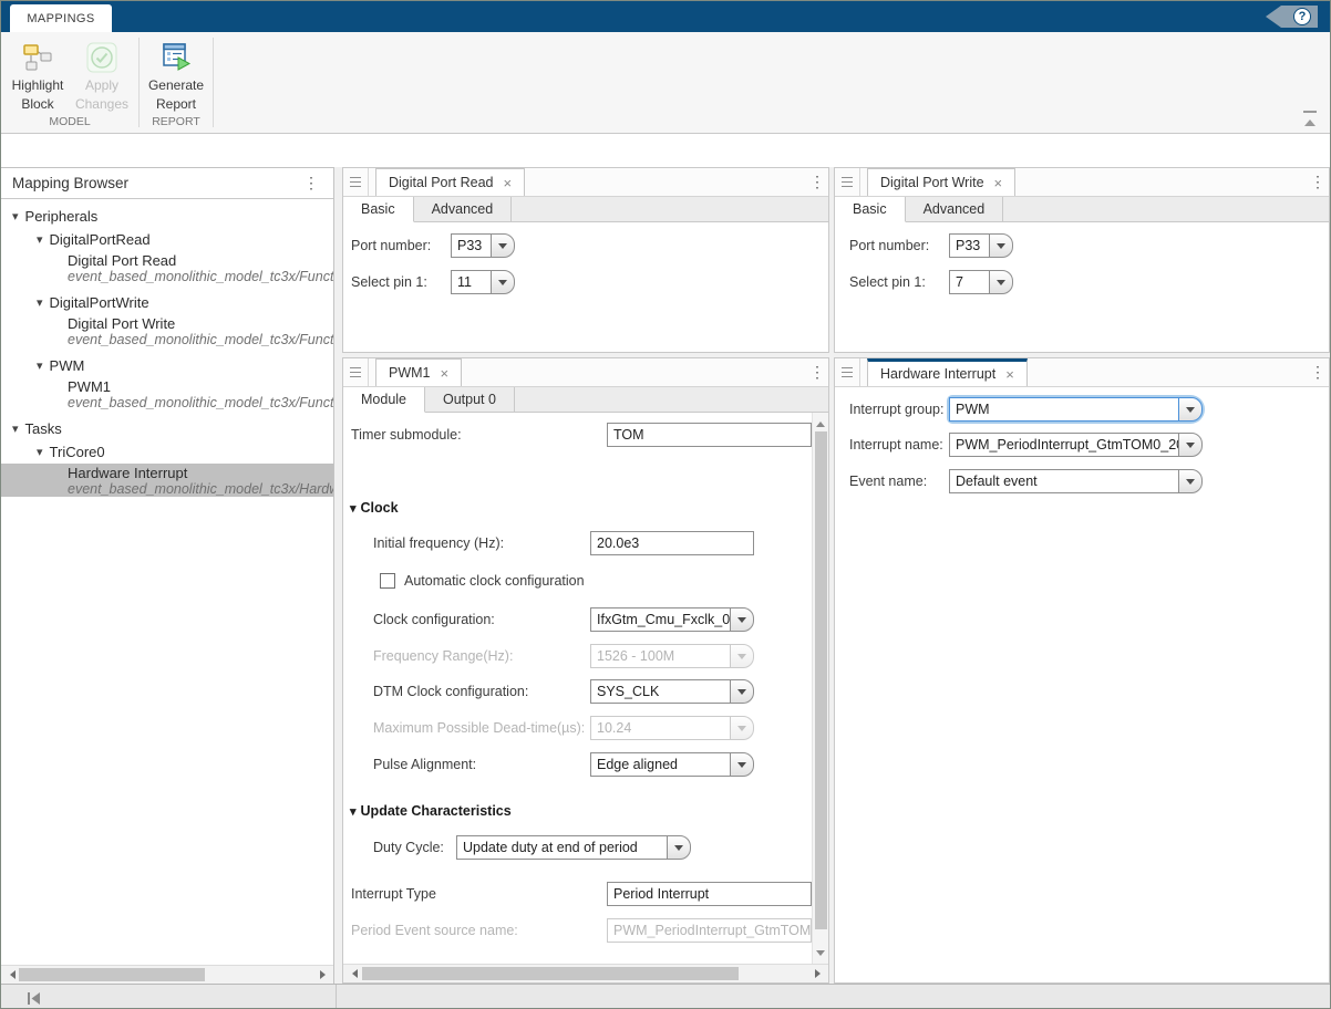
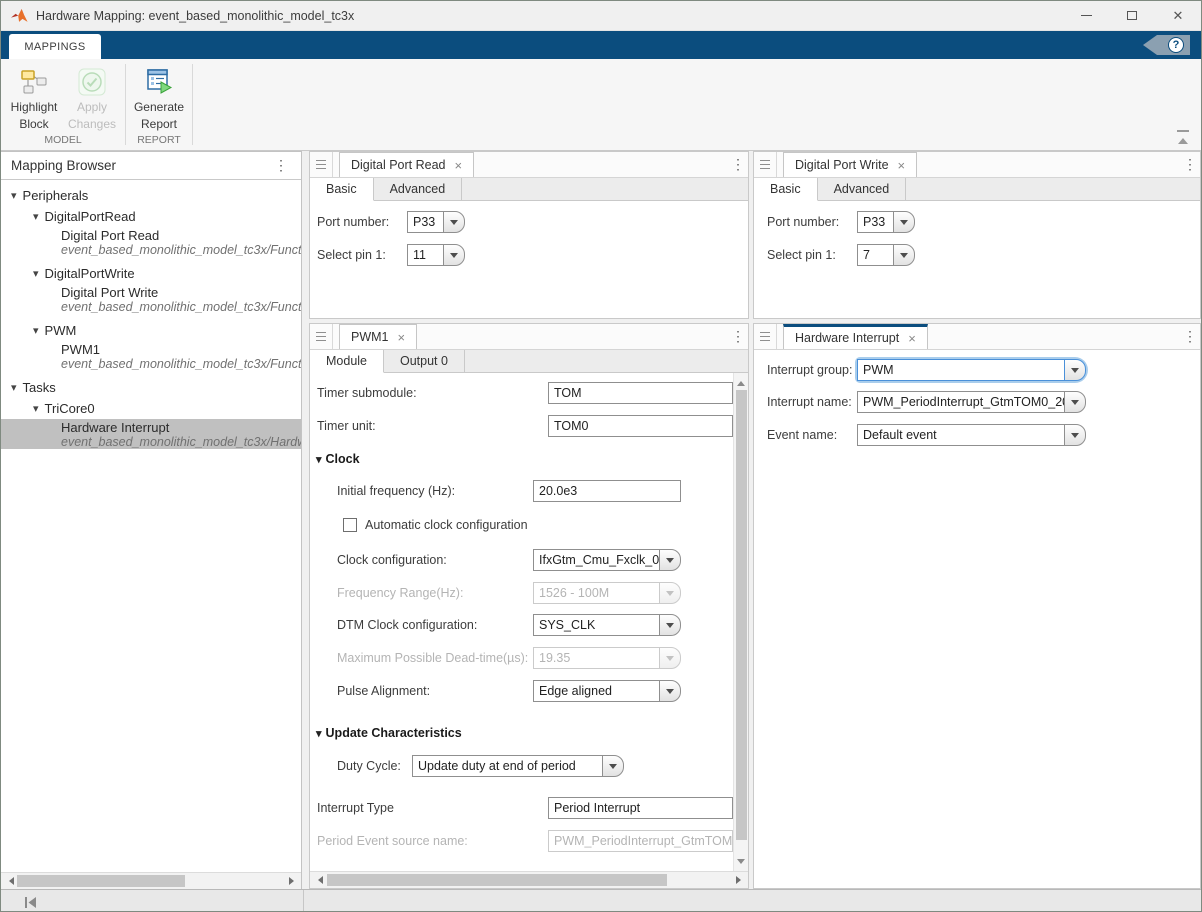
+ Hardware Mapping: event_based_monolithic_model_tc3x
+ ✕
  MAPPINGS
  ?
  Highlight
  Block
  Apply
  Changes
  MODEL
  Generate
  Report
  REPORT
  Mapping Browser
  ⋮
  ▾
  Peripherals
  ▾
  DigitalPortRead
  Digital Port Read
  event_based_monolithic_model_tc3x/Funct
  ▾
  DigitalPortWrite
  Digital Port Write
  event_based_monolithic_model_tc3x/Funct
  ▾
  PWM
  PWM1
  event_based_monolithic_model_tc3x/Funct
  ▾
  Tasks
  ▾
  TriCore0
  Hardware Interrupt
  event_based_monolithic_model_tc3x/Hard
  Digital Port Read
  ×
  ⋮
  Basic
  Advanced
  Port number:
  P33
  Select pin 1:
  11
  Digital Port Write
  ×
  ⋮
  Basic
  Advanced
  Port number:
  P33
  Select pin 1:
  7
  PWM1
  ×
  ⋮
  Module
  Output 0
  Timer submodule:
  TOM
+ Timer unit:
+ TOM0
  ▾ Clock
  Initial frequency (Hz):
  20.0e3
  Automatic clock configuration
  Clock configuration:
  IfxGtm_Cmu_Fxclk_0
  Frequency Range(Hz):
  1526 - 100M
  DTM Clock configuration:
  SYS_CLK
  Maximum Possible Dead-time(µs):
- 10.24
+ 19.35
  Pulse Alignment:
  Edge aligned
  ▾ Update Characteristics
  Duty Cycle:
  Update duty at end of period
  Interrupt Type
  Period Interrupt
  Period Event source name:
  PWM_PeriodInterrupt_GtmTOM
  Hardware Interrupt
  ×
  ⋮
  Interrupt group:
  PWM
  Interrupt name:
  PWM_PeriodInterrupt_GtmTOM0_2
  Event name:
  Default event
